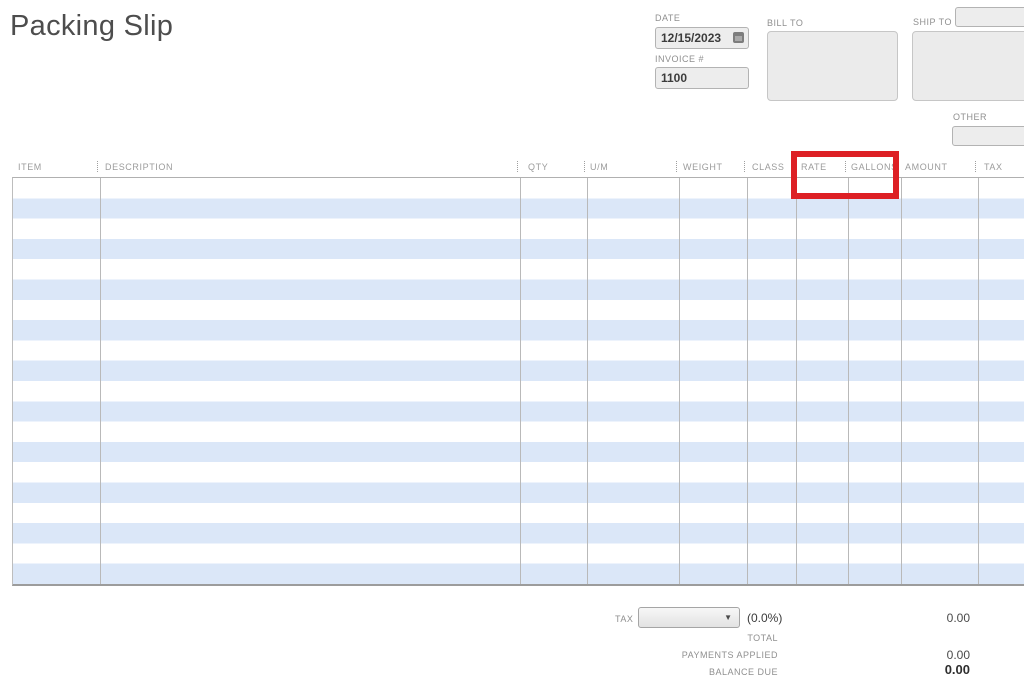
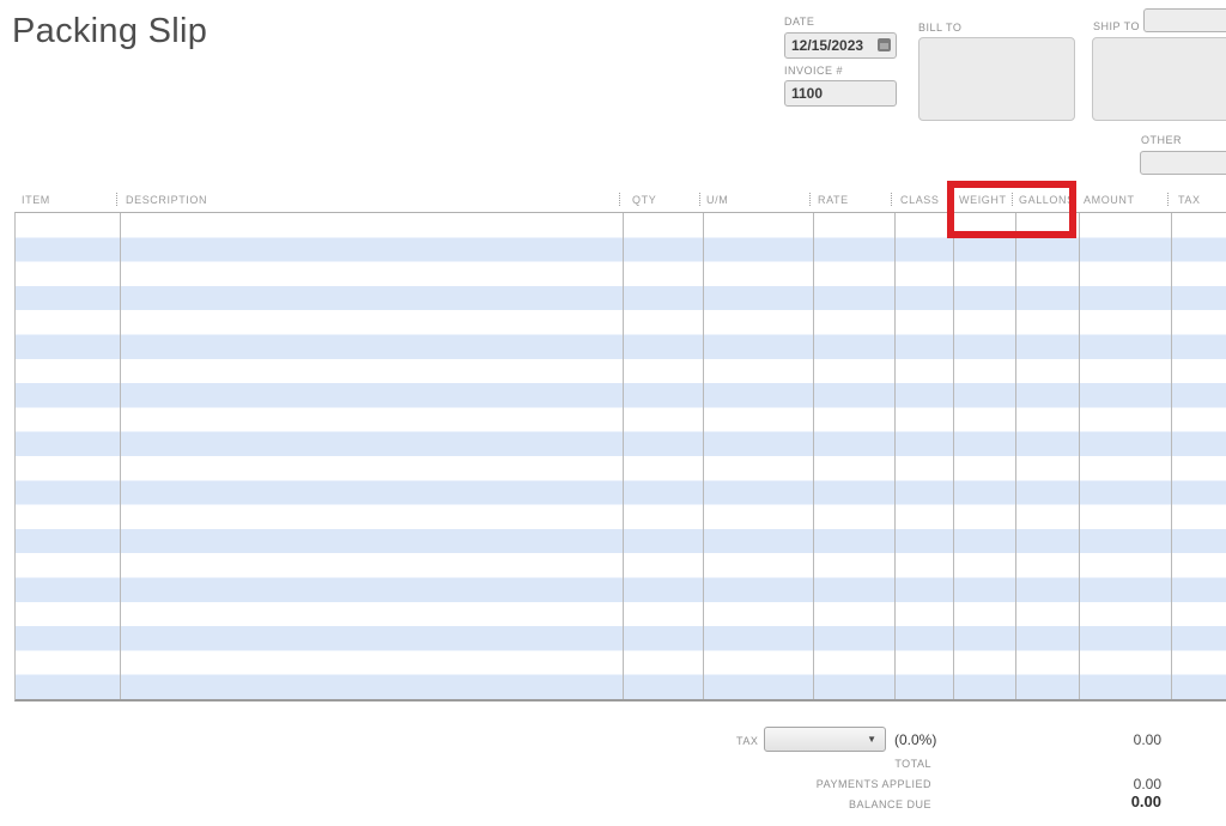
  Packing Slip
  DATE
  12/15/2023
  INVOICE #
  1100
  BILL TO
  SHIP TO
  OTHER
  ITEM
  DESCRIPTION
  QTY
  U/M
- WEIGHT
+ RATE
  CLASS
- RATE
+ WEIGHT
  GALLONS
  AMOUNT
  TAX
  TAX
  ▼
  (0.0%)
  0.00
  TOTAL
  PAYMENTS APPLIED
  0.00
  BALANCE DUE
  0.00
